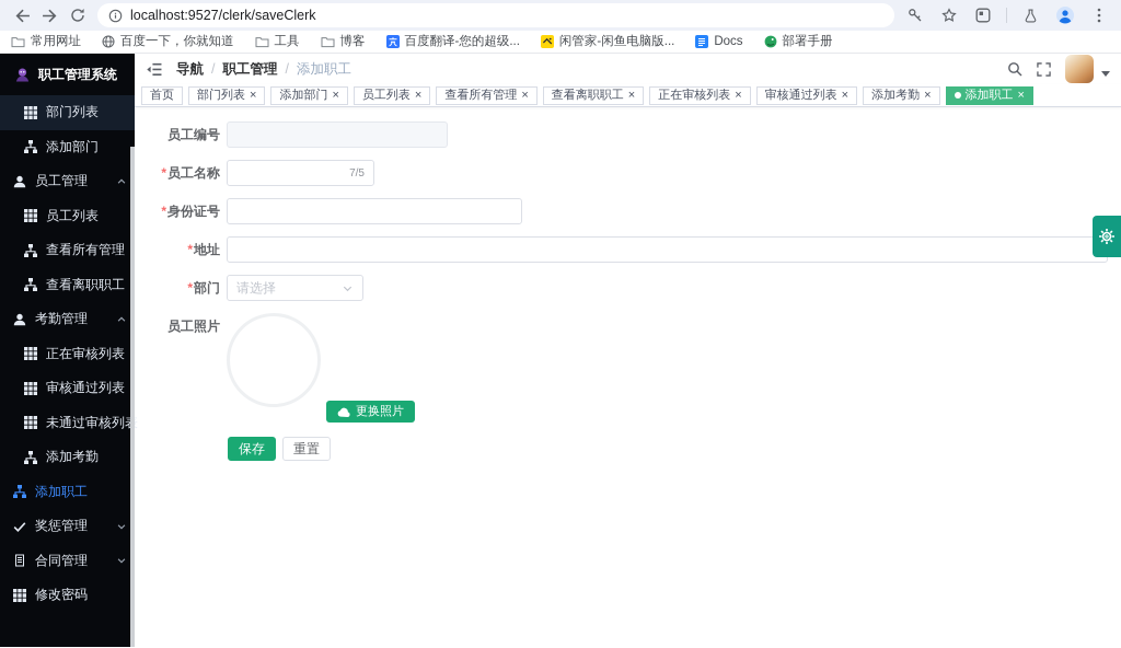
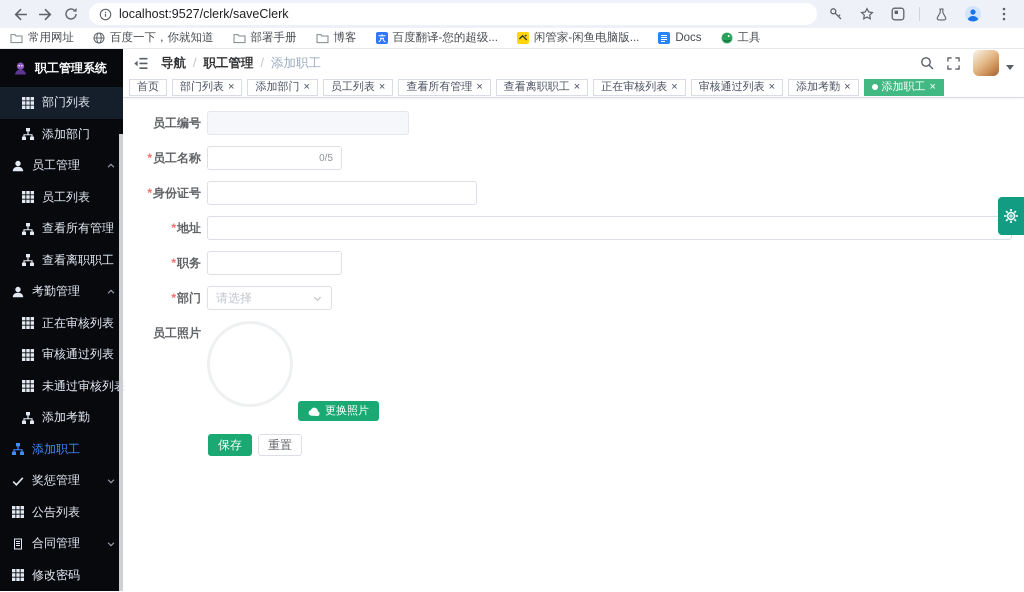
  localhost:9527/clerk/saveClerk
  常用网址
  百度一下，你就知道
- 工具
+ 部署手册
  博客
  百度翻译-您的超级...
  闲管家-闲鱼电脑版...
  Docs
- 部署手册
+ 工具
  职工管理系统
  部门列表
  添加部门
  员工管理
  员工列表
  查看所有管理
  查看离职职工
  考勤管理
  正在审核列表
  审核通过列表
  未通过审核列
  添加考勤
  添加职工
  奖惩管理
+ 公告列表
  合同管理
  修改密码
  导航
  /
  职工管理
  /
  添加职工
  首页
  部门列表
  ×
  添加部门
  ×
  员工列表
  ×
  查看所有管理
  ×
  查看离职职工
  ×
  正在审核列表
  ×
  审核通过列表
  ×
  添加考勤
  ×
  添加职工
  ×
  员工编号
  *员工名称
- 7/5
+ 0/5
  *身份证号
  *地址
+ *职务
  *部门
  请选择
  员工照片
  更换照片
  保存
  重置
